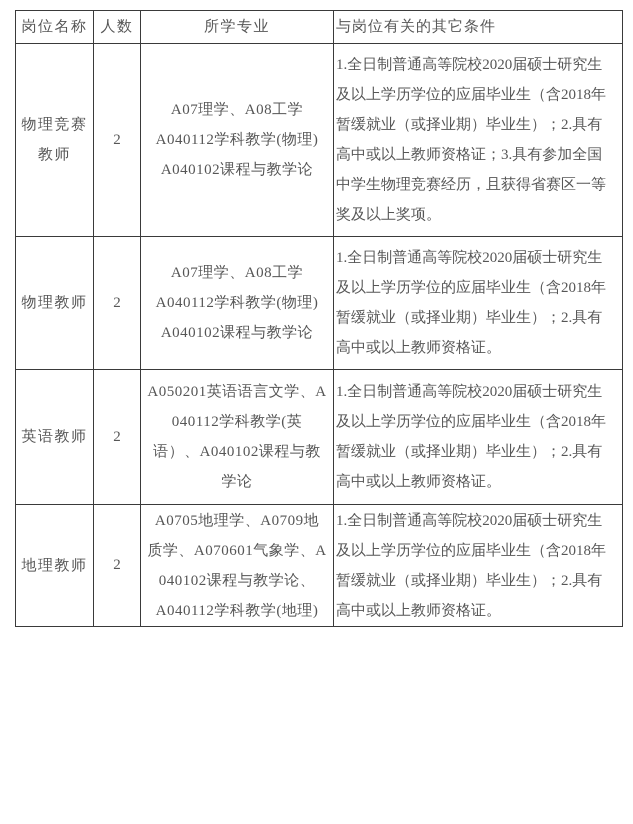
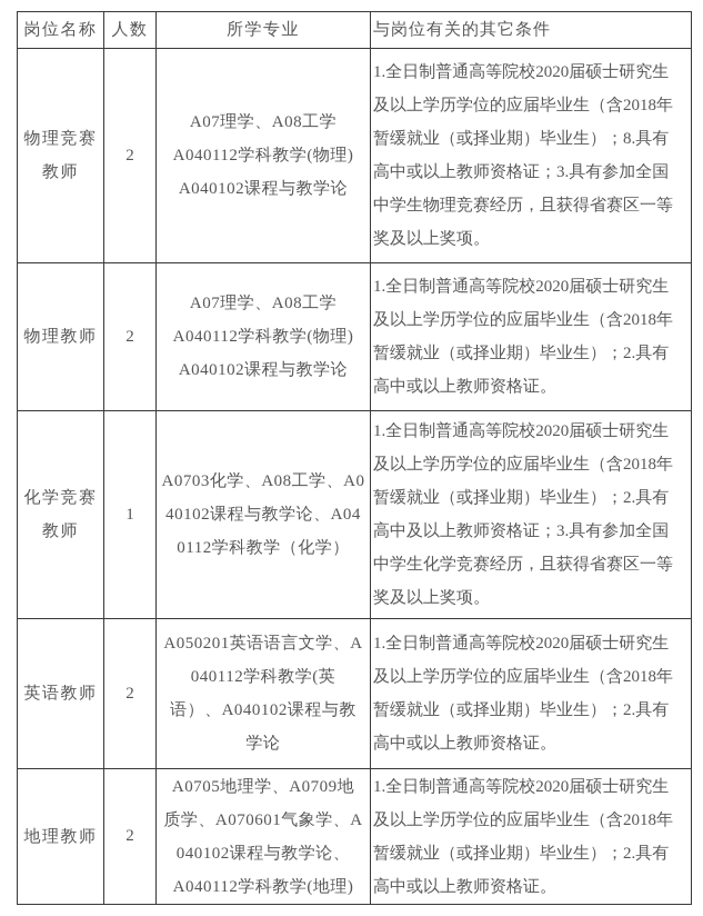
  岗位名称	人数	所学专业	与岗位有关的其它条件
- 物理竞赛 教师	2	A07理学、A08工学 A040112学科教学(物理) A040102课程与教学论	1.全日制普通高等院校2020届硕士研究生 及以上学历学位的应届毕业生（含2018年 暂缓就业（或择业期）毕业生）；2.具有 高中或以上教师资格证；3.具有参加全国 中学生物理竞赛经历，且获得省赛区一等 奖及以上奖项。
+ 物理竞赛 教师	2	A07理学、A08工学 A040112学科教学(物理) A040102课程与教学论	1.全日制普通高等院校2020届硕士研究生 及以上学历学位的应届毕业生（含2018年 暂缓就业（或择业期）毕业生）；8.具有 高中或以上教师资格证；3.具有参加全国 中学生物理竞赛经历，且获得省赛区一等 奖及以上奖项。
  物理教师	2	A07理学、A08工学 A040112学科教学(物理) A040102课程与教学论	1.全日制普通高等院校2020届硕士研究生 及以上学历学位的应届毕业生（含2018年 暂缓就业（或择业期）毕业生）；2.具有 高中或以上教师资格证。
+ 化学竞赛 教师	1	A0703化学、A08工学、A0 40102课程与教学论、A04 0112学科教学（化学）	1.全日制普通高等院校2020届硕士研究生 及以上学历学位的应届毕业生（含2018年 暂缓就业（或择业期）毕业生）；2.具有 高中及以上教师资格证；3.具有参加全国 中学生化学竞赛经历，且获得省赛区一等 奖及以上奖项。
  英语教师	2	A050201英语语言文学、A 040112学科教学(英 语）、A040102课程与教 学论	1.全日制普通高等院校2020届硕士研究生 及以上学历学位的应届毕业生（含2018年 暂缓就业（或择业期）毕业生）；2.具有 高中或以上教师资格证。
  地理教师	2	A0705地理学、A0709地 质学、A070601气象学、A 040102课程与教学论、 A040112学科教学(地理)	1.全日制普通高等院校2020届硕士研究生 及以上学历学位的应届毕业生（含2018年 暂缓就业（或择业期）毕业生）；2.具有 高中或以上教师资格证。
